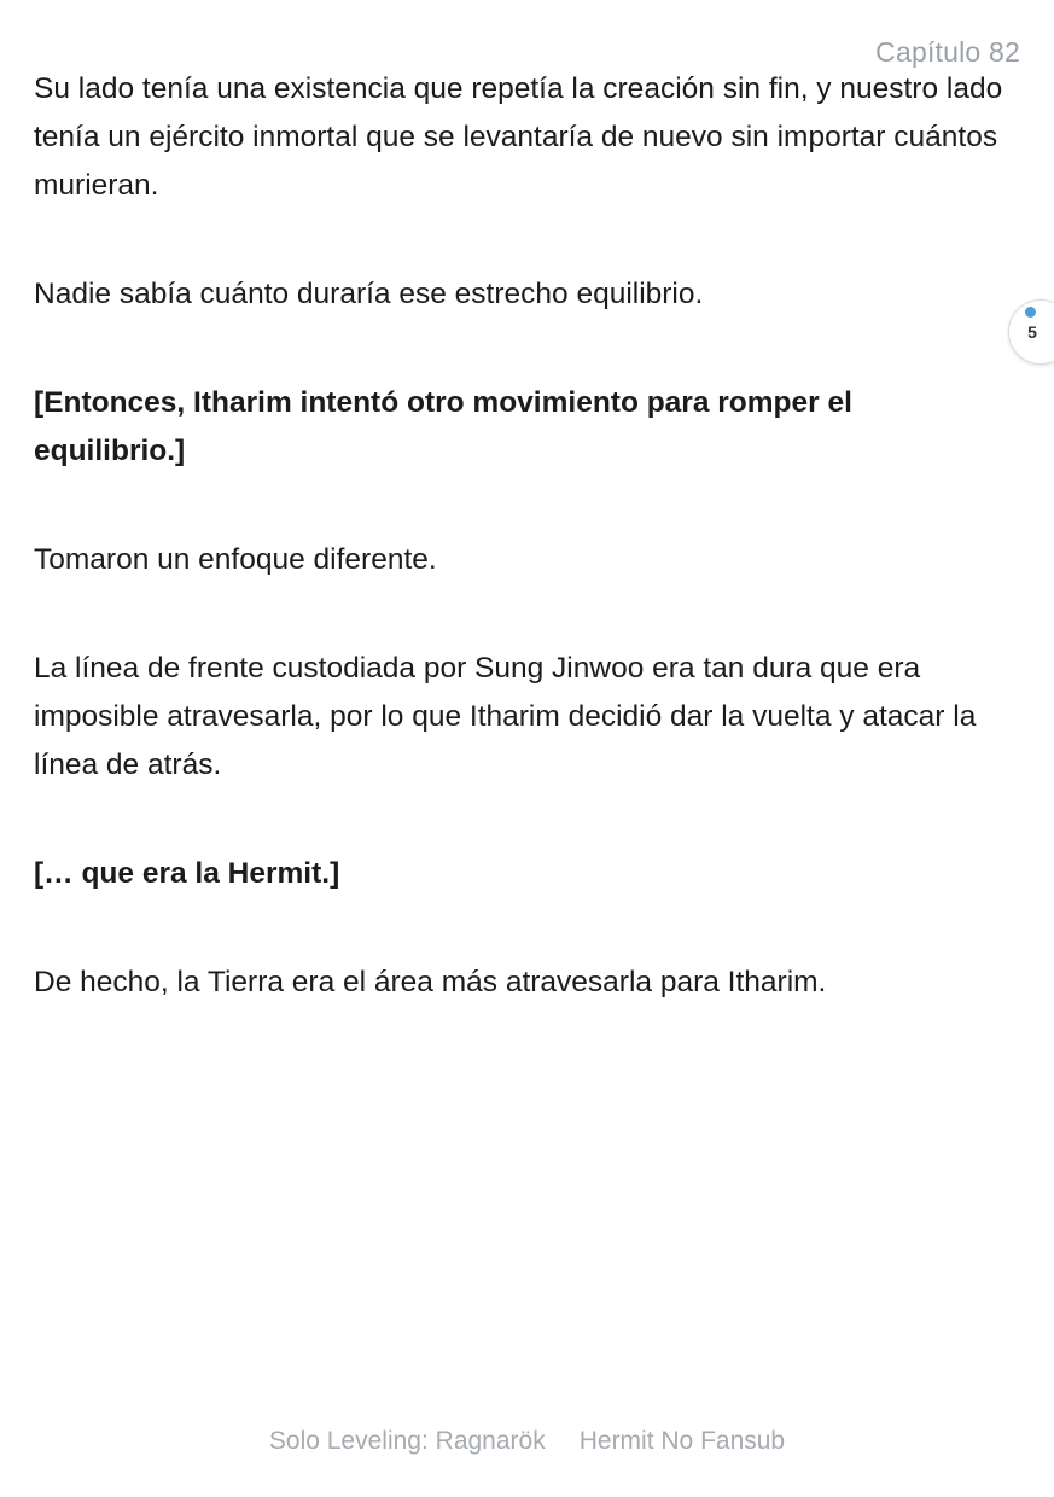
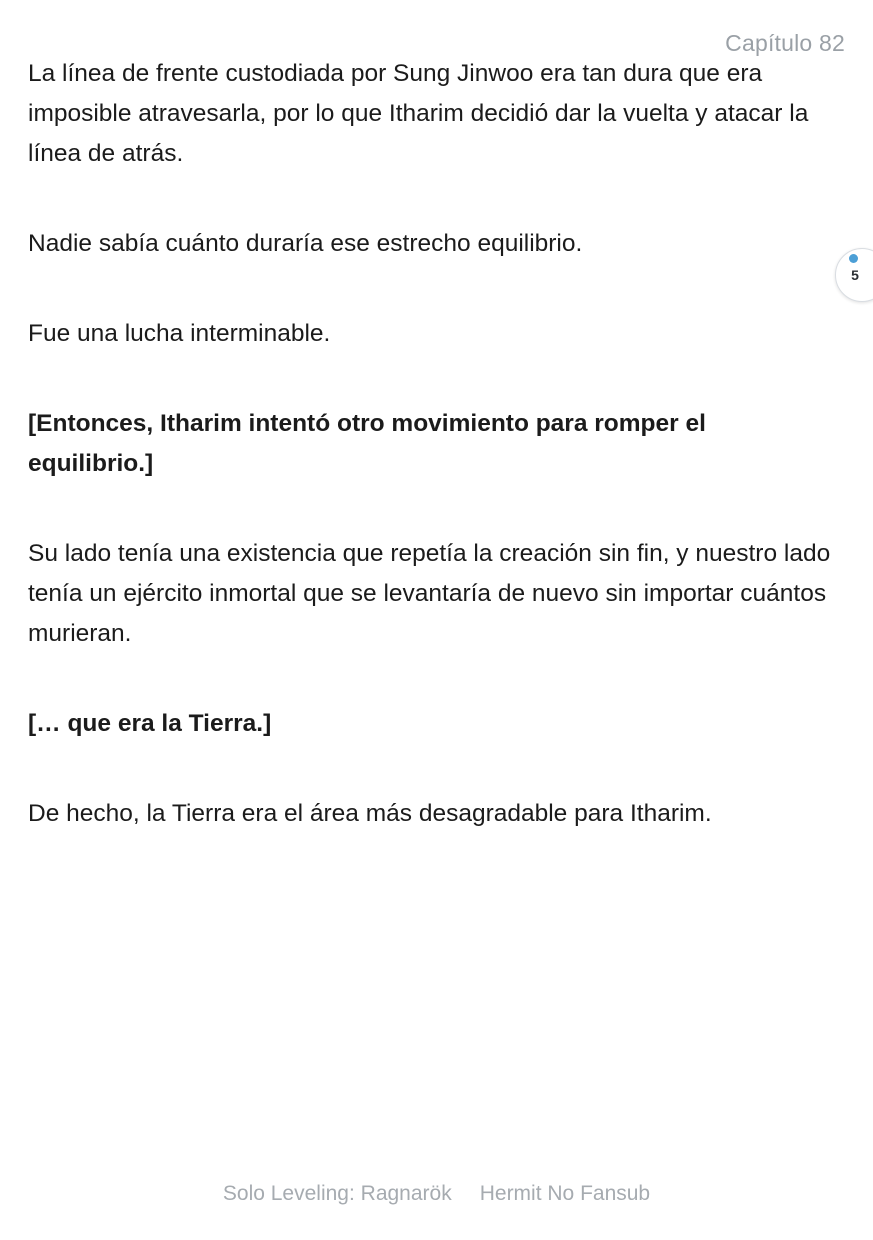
  Capítulo 82
  5
- Su lado tenía una existencia que repetía la creación sin fin, y nuestro lado tenía un ejército inmortal que se levantaría de nuevo sin importar cuántos murieran.
+ La línea de frente custodiada por Sung Jinwoo era tan dura que era imposible atravesarla, por lo que Itharim decidió dar la vuelta y atacar la línea de atrás.
  Nadie sabía cuánto duraría ese estrecho equilibrio.
+ Fue una lucha interminable.
  [Entonces, Itharim intentó otro movimiento para romper el equilibrio.]
- Tomaron un enfoque diferente.
- La línea de frente custodiada por Sung Jinwoo era tan dura que era imposible atravesarla, por lo que Itharim decidió dar la vuelta y atacar la línea de atrás.
+ Su lado tenía una existencia que repetía la creación sin fin, y nuestro lado tenía un ejército inmortal que se levantaría de nuevo sin importar cuántos murieran.
- [… que era la Hermit.]
+ [… que era la Tierra.]
- De hecho, la Tierra era el área más atravesarla para Itharim.
+ De hecho, la Tierra era el área más desagradable para Itharim.
  Solo Leveling: Ragnarök
  Hermit No Fansub
